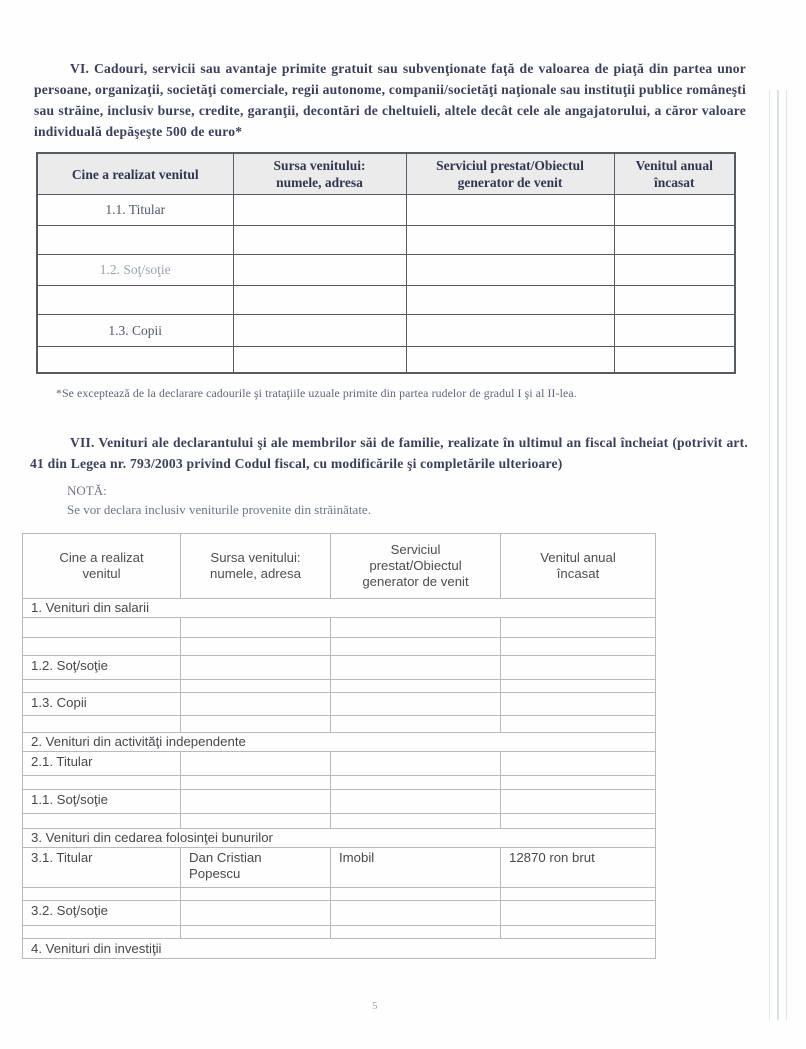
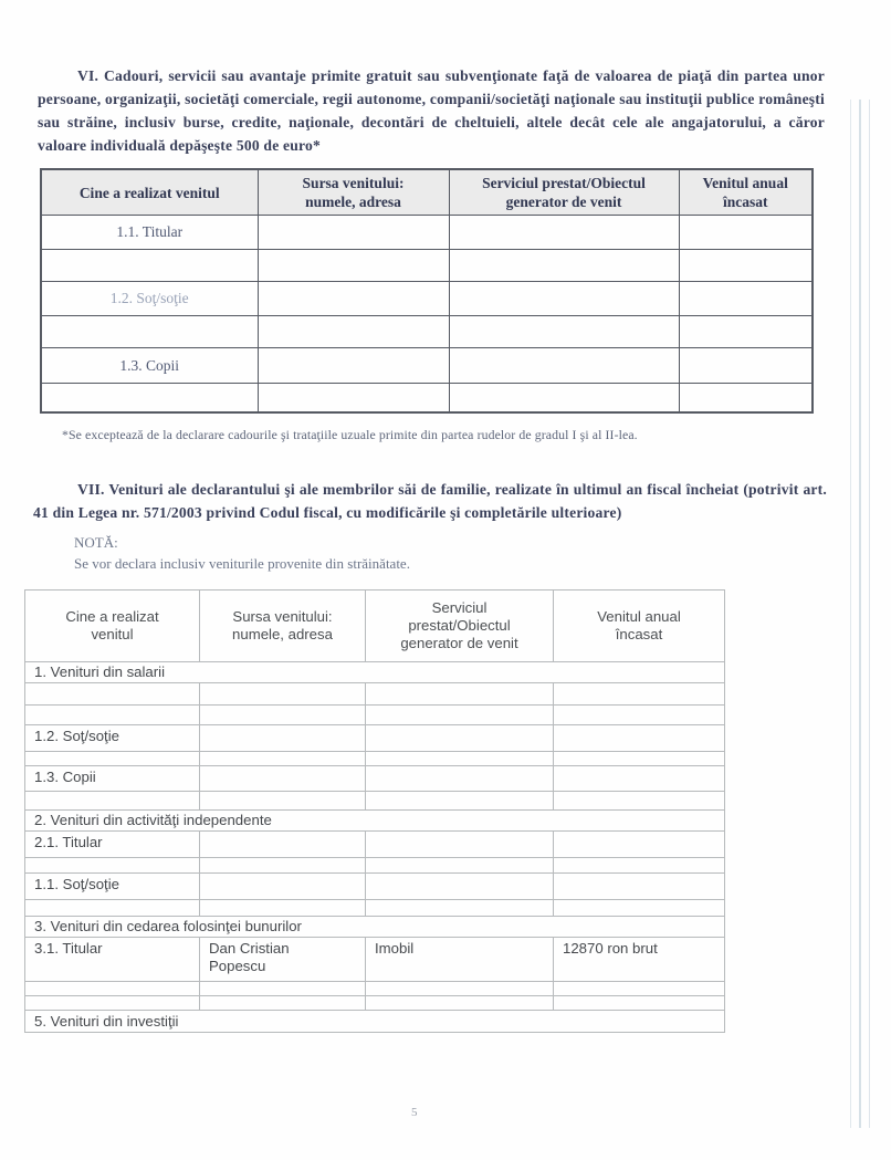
- VI. Cadouri, servicii sau avantaje primite gratuit sau subvenţionate faţă de valoarea de piaţă din partea unor persoane, organizaţii, societăţi comerciale, regii autonome, companii/societăţi naţionale sau instituţii publice româneşti sau străine, inclusiv burse, credite, garanţii, decontări de cheltuieli, altele decât cele ale angajatorului, a căror valoare individuală depăşeşte 500 de euro*
+ VI. Cadouri, servicii sau avantaje primite gratuit sau subvenţionate faţă de valoarea de piaţă din partea unor persoane, organizaţii, societăţi comerciale, regii autonome, companii/societăţi naţionale sau instituţii publice româneşti sau străine, inclusiv burse, credite, naţionale, decontări de cheltuieli, altele decât cele ale angajatorului, a căror valoare individuală depăşeşte 500 de euro*
  Cine a realizat venitul	Sursa venitului: numele, adresa	Serviciul prestat/Obiectul generator de venit	Venitul anual încasat
  1.1. Titular
  1.2. Soţ/soţie
  1.3. Copii
  *Se exceptează de la declarare cadourile şi trataţiile uzuale primite din partea rudelor de gradul I şi al II-lea.
- VII. Venituri ale declarantului şi ale membrilor săi de familie, realizate în ultimul an fiscal încheiat (potrivit art. 41 din Legea nr. 793/2003 privind Codul fiscal, cu modificările şi completările ulterioare)
+ VII. Venituri ale declarantului şi ale membrilor săi de familie, realizate în ultimul an fiscal încheiat (potrivit art. 41 din Legea nr. 571/2003 privind Codul fiscal, cu modificările şi completările ulterioare)
  NOTĂ:
  Se vor declara inclusiv veniturile provenite din străinătate.
  Cine a realizat venitul	Sursa venitului: numele, adresa	Serviciul prestat/Obiectul generator de venit	Venitul anual încasat
  1. Venituri din salarii
  1.2. Soţ/soţie
  1.3. Copii
  2. Venituri din activităţi independente
  2.1. Titular
  1.1. Soţ/soţie
  3. Venituri din cedarea folosinţei bunurilor
  3.1. Titular	Dan Cristian Popescu	Imobil	12870 ron brut
- 3.2. Soţ/soţie
- 4. Venituri din investiţii
+ 5. Venituri din investiţii
  5
